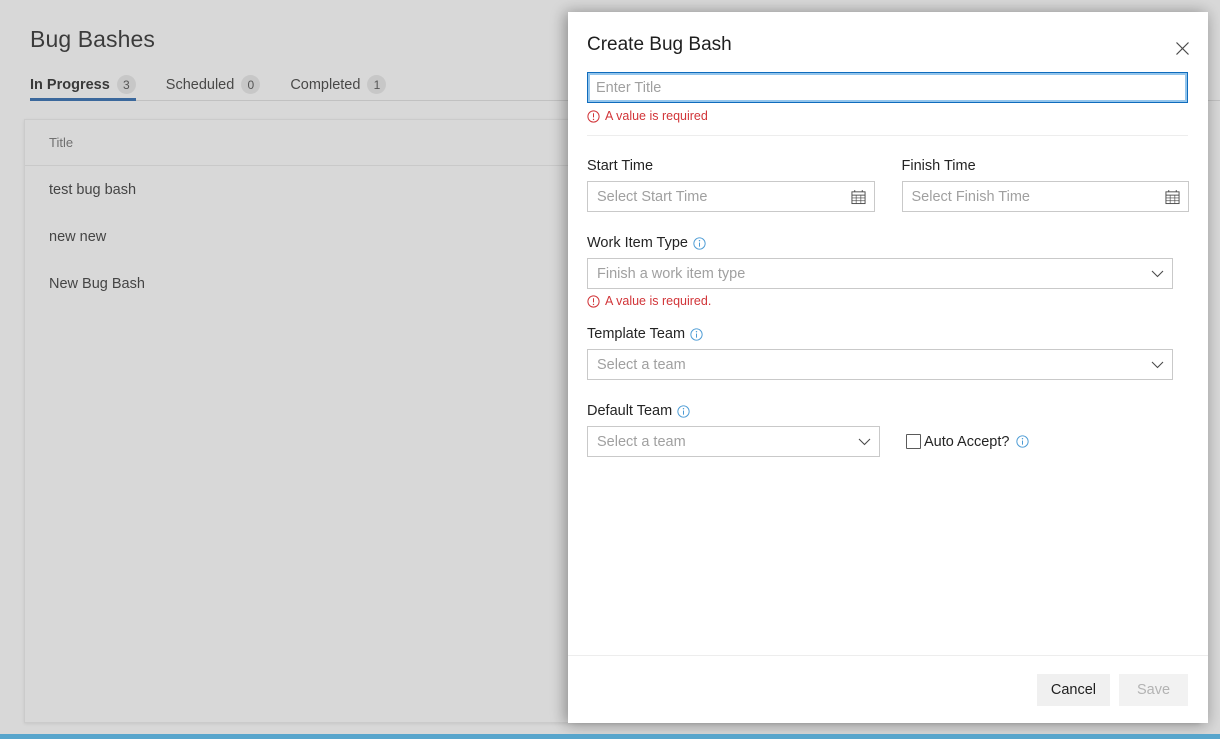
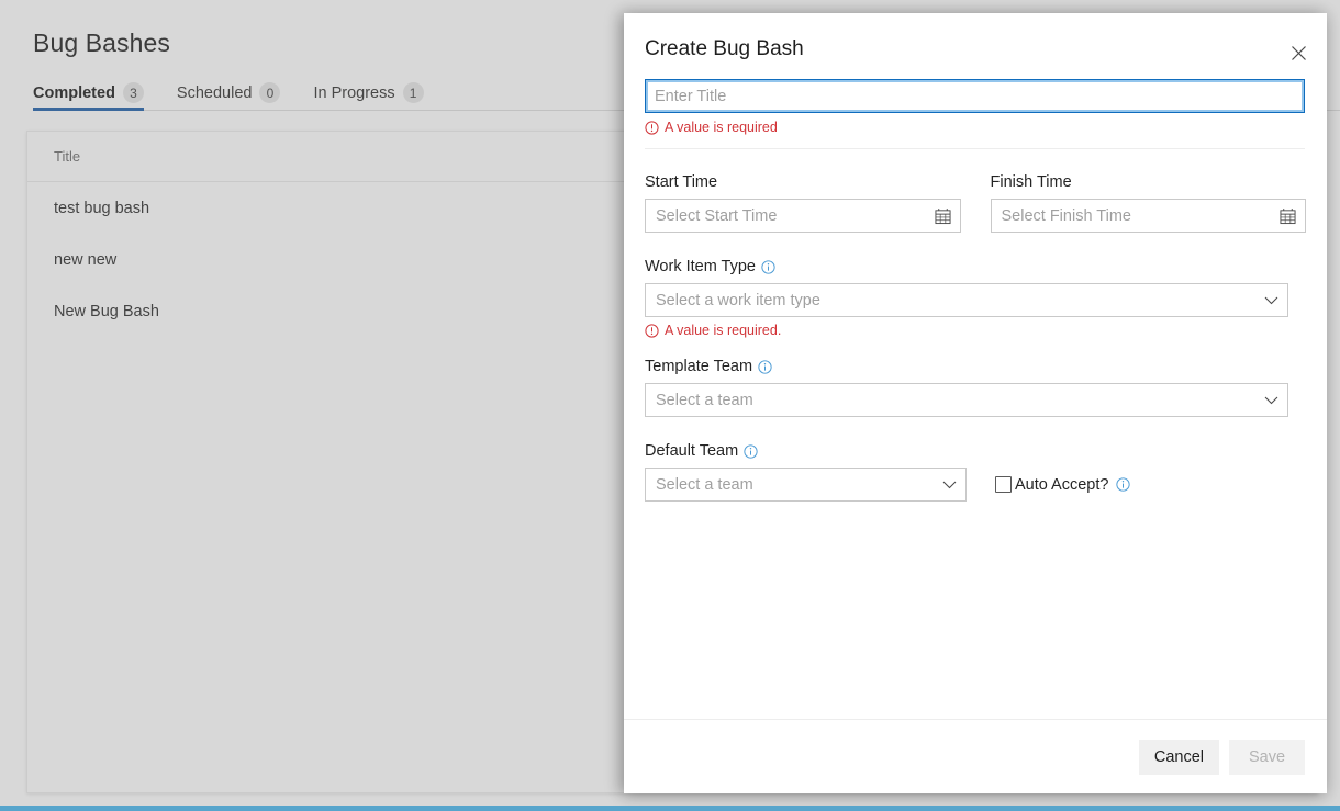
  Bug Bashes
- In Progress
+ Completed
  3
  Scheduled
  0
- Completed
+ In Progress
  1
  Title
  test bug bash
  new new
  New Bug Bash
  Create Bug Bash
  Enter Title
  A value is required
  Start Time
  Select Start Time
  Finish Time
  Select Finish Time
  Work Item Type
- Finish a work item type
+ Select a work item type
  A value is required.
  Template Team
  Select a team
  Default Team
  Select a team
  Auto Accept?
  Cancel
  Save
